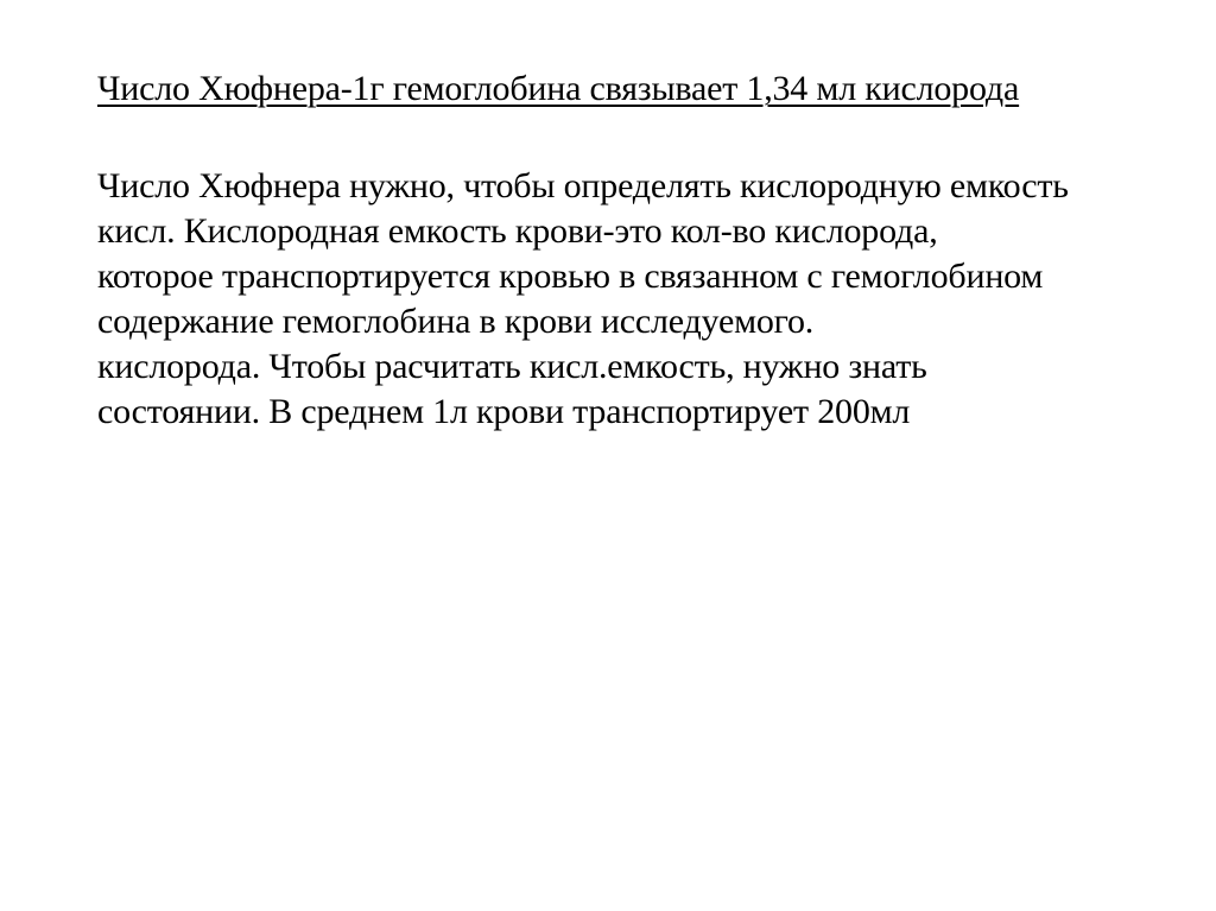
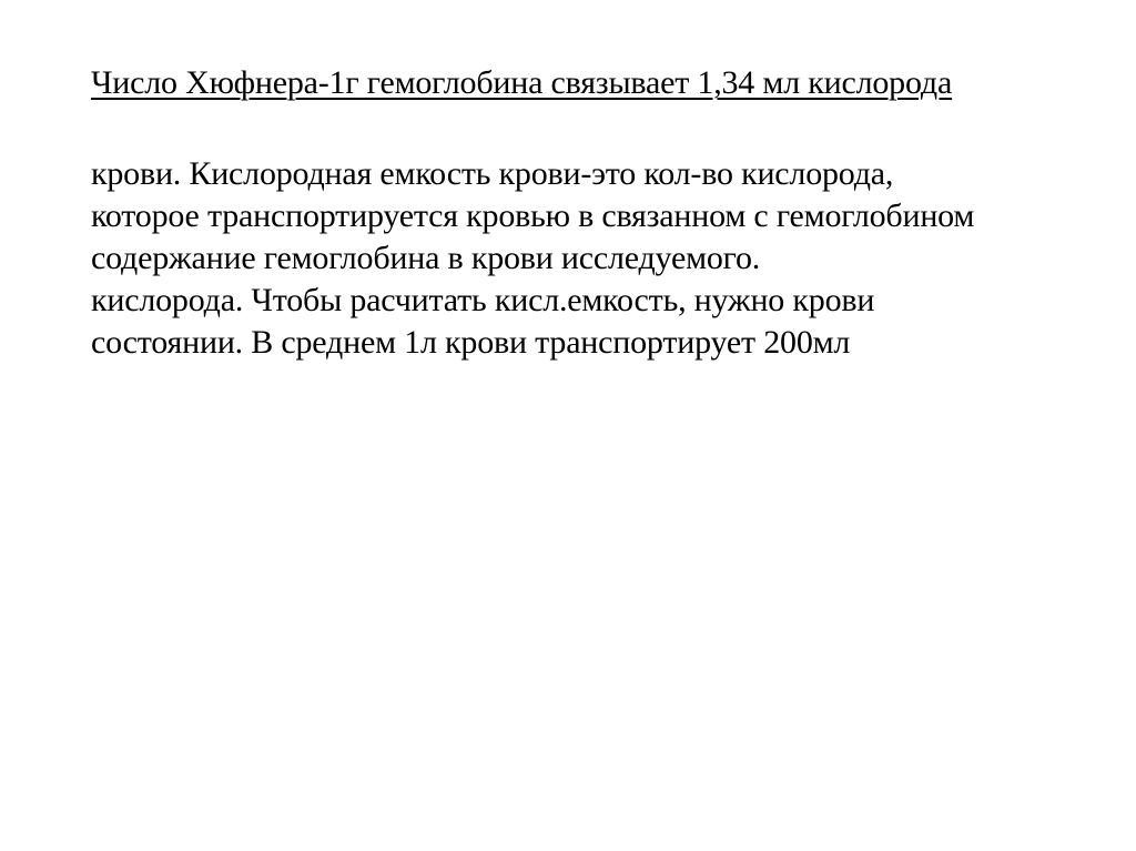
  Число Хюфнера-1г гемоглобина связывает 1,34 мл кислорода
- Число Хюфнера нужно, чтобы определять кислородную емкость
- кисл. Кислородная емкость крови-это кол-во кислорода,
+ крови. Кислородная емкость крови-это кол-во кислорода,
  которое транспортируется кровью в связанном с гемоглобином
  содержание гемоглобина в крови исследуемого.
- кислорода. Чтобы расчитать кисл.емкость, нужно знать
+ кислорода. Чтобы расчитать кисл.емкость, нужно крови
  состоянии. В среднем 1л крови транспортирует 200мл
